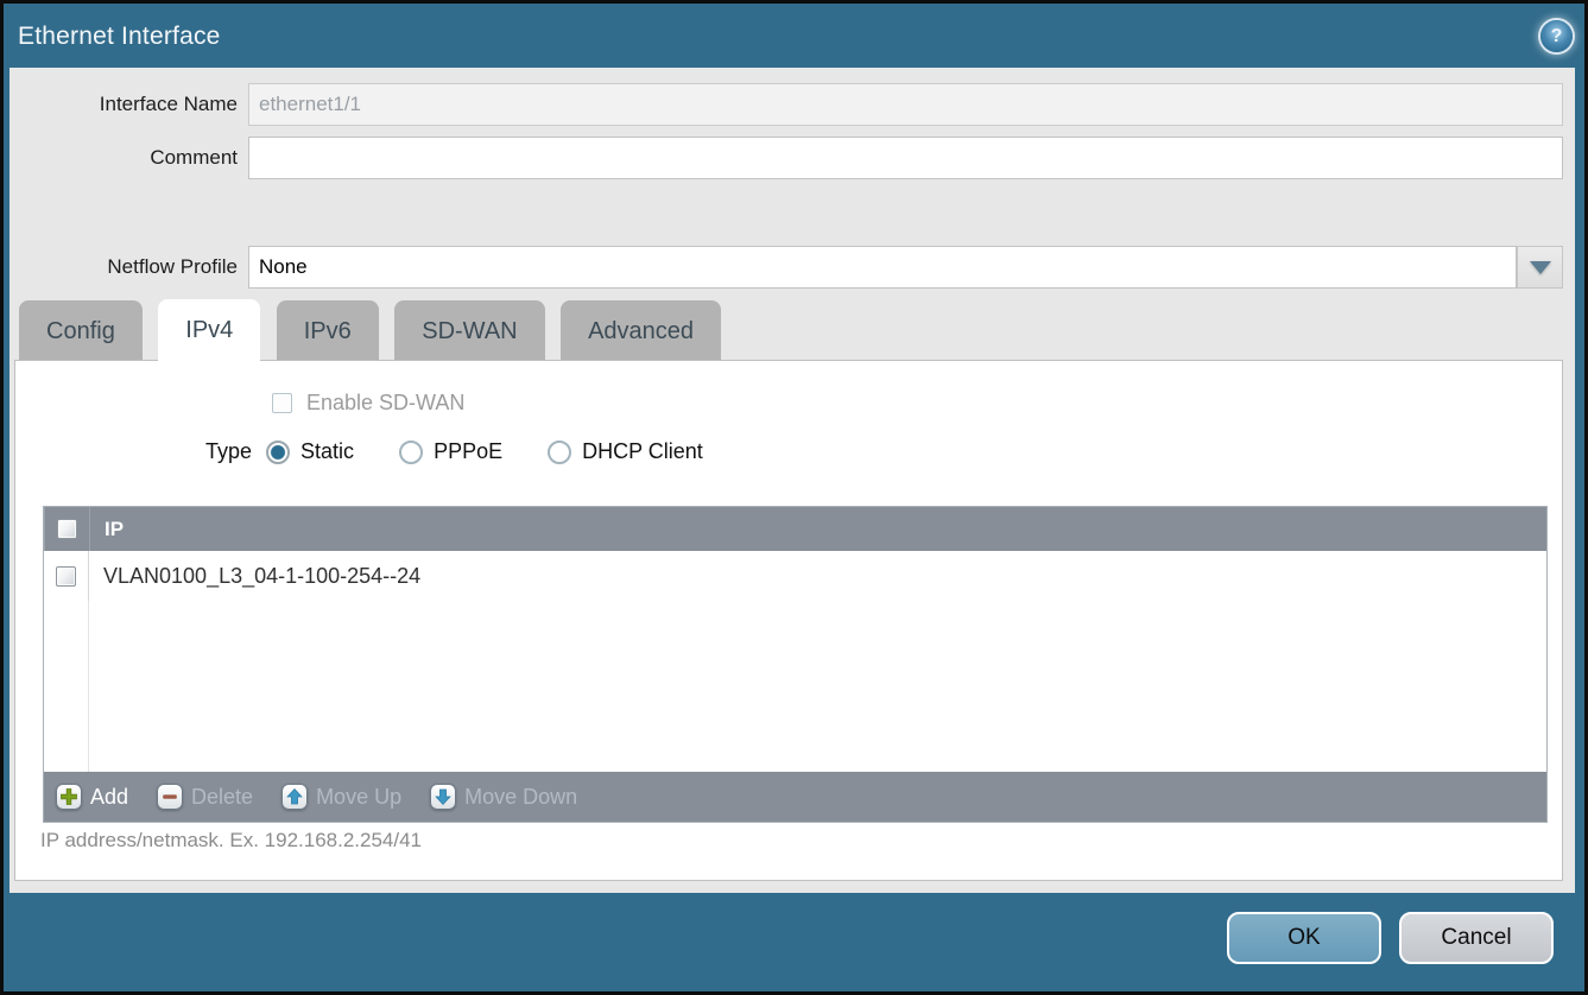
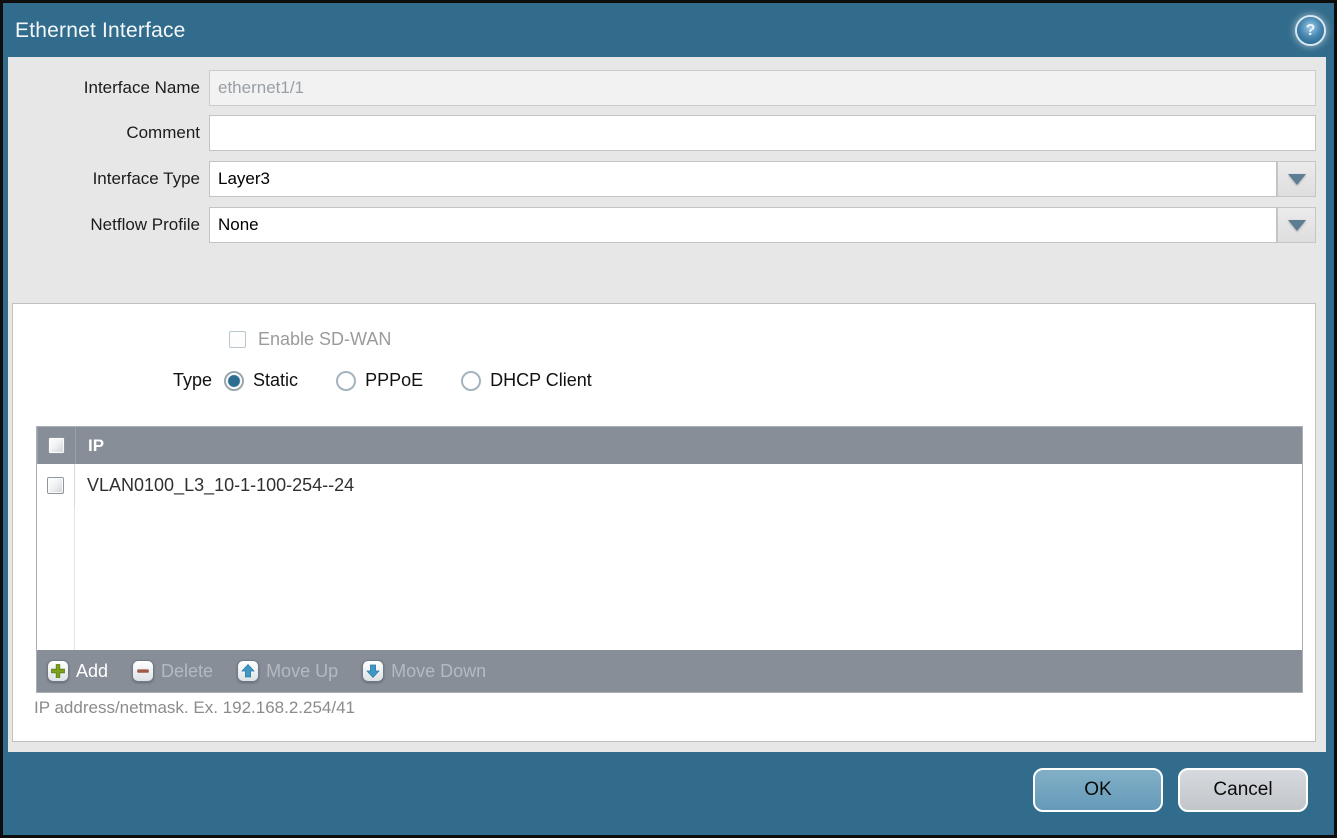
  Ethernet Interface
  ?
  Interface Name
  ethernet1/1
  Comment
+ Interface Type
+ Layer3
  Netflow Profile
  None
- Config IPv4 IPv6 SD-WAN Advanced
  Enable SD-WAN
  Type
  Static
  PPPoE
  DHCP Client
  IP
- VLAN0100_L3_04-1-100-254--24
+ VLAN0100_L3_10-1-100-254--24
  Add
  Delete
  Move Up
  Move Down
  IP address/netmask. Ex. 192.168.2.254/41
  OK
  Cancel
